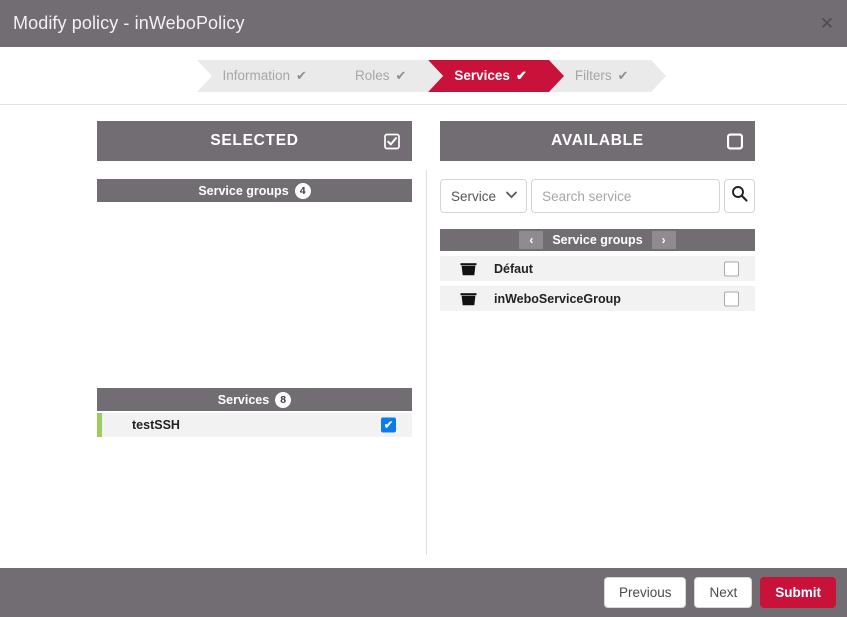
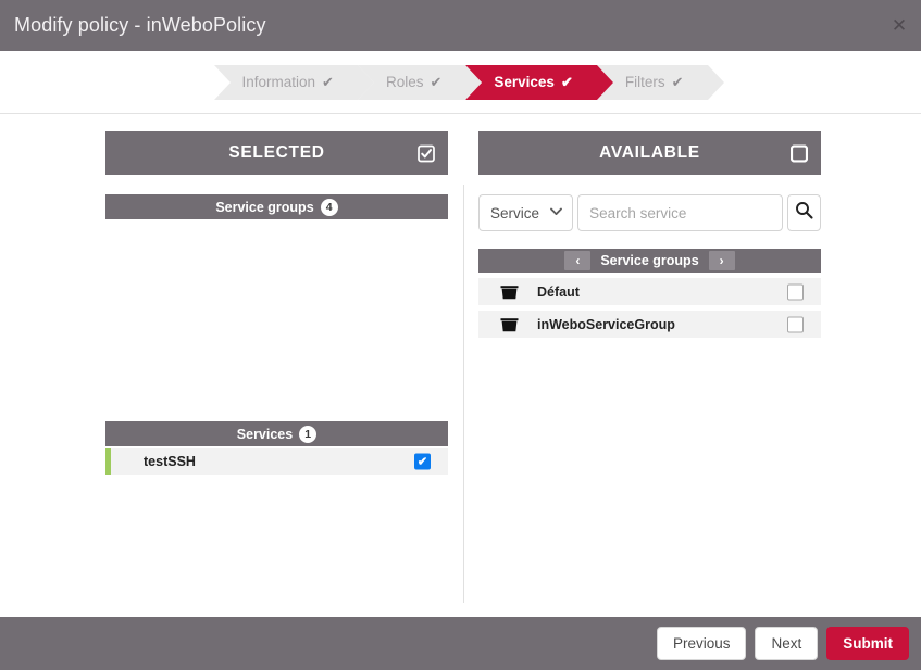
  Modify policy - inWeboPolicy
  ✕
  Information
  ✔
  Roles
  ✔
  Services
  ✔
  Filters
  ✔
  SELECTED
  Service groups
  4
  Services
- 8
+ 1
  testSSH
  ✔
  AVAILABLE
  Service
  Search service
  ‹
  Service groups
  ›
  Défaut
  inWeboServiceGroup
  Previous
  Next
  Submit
